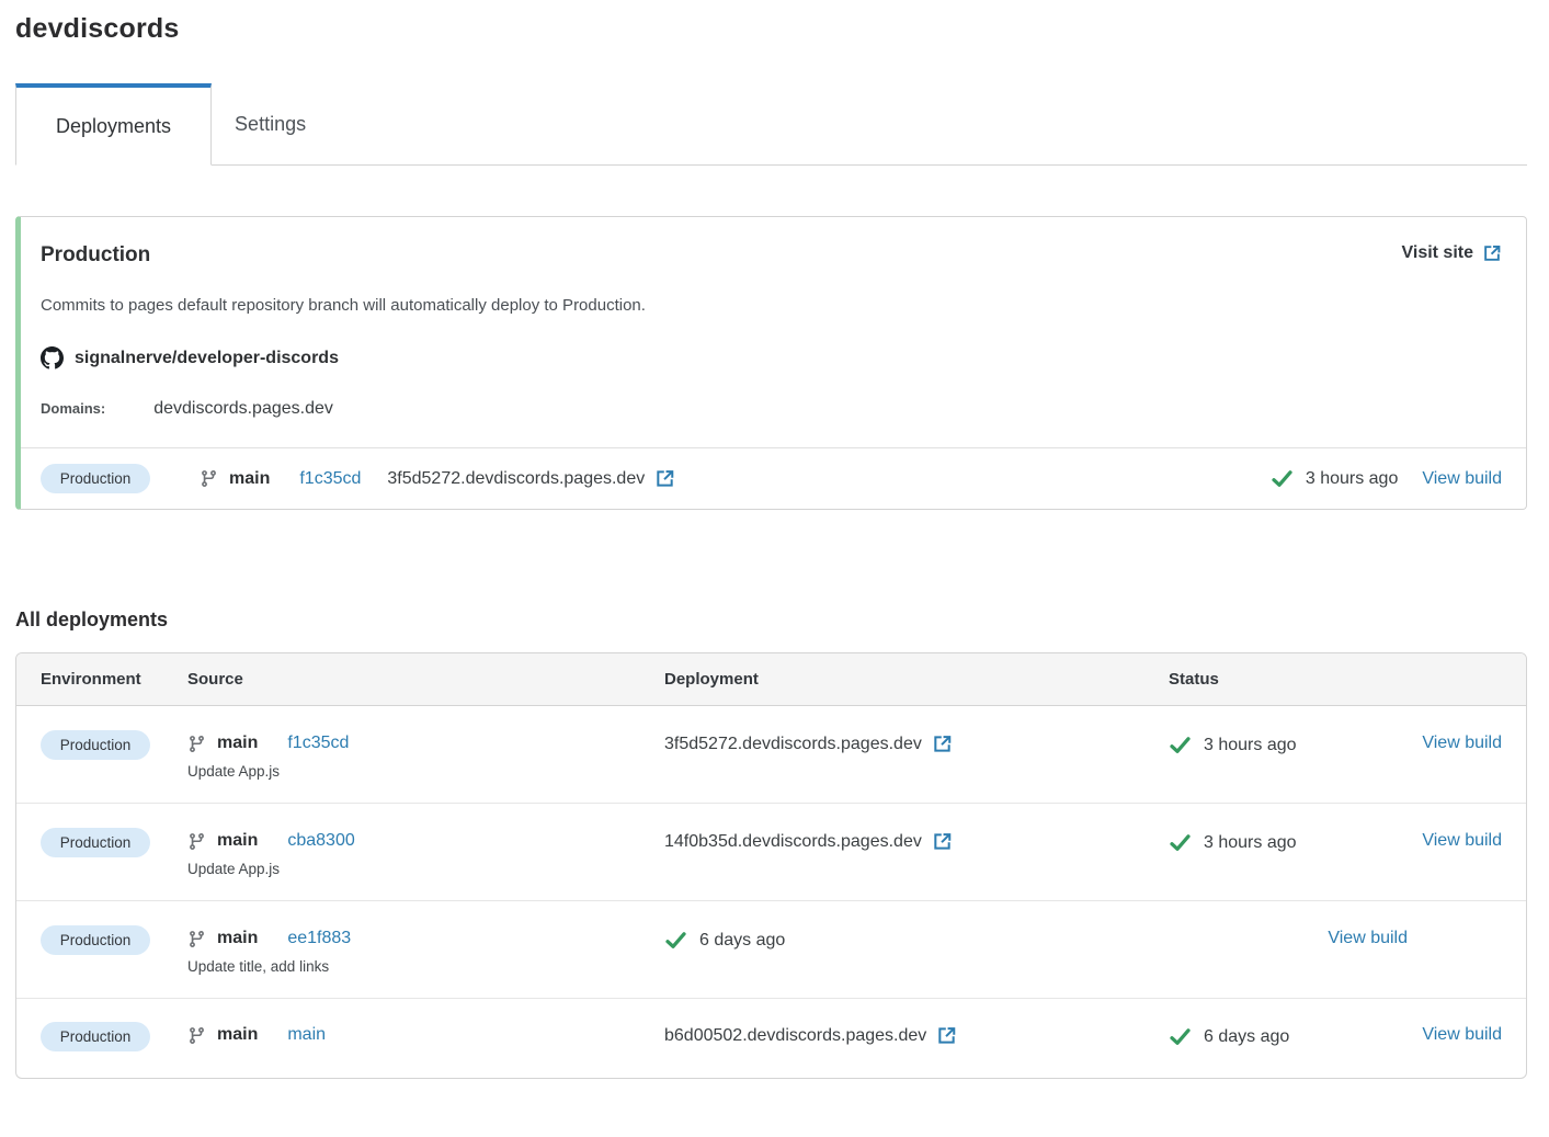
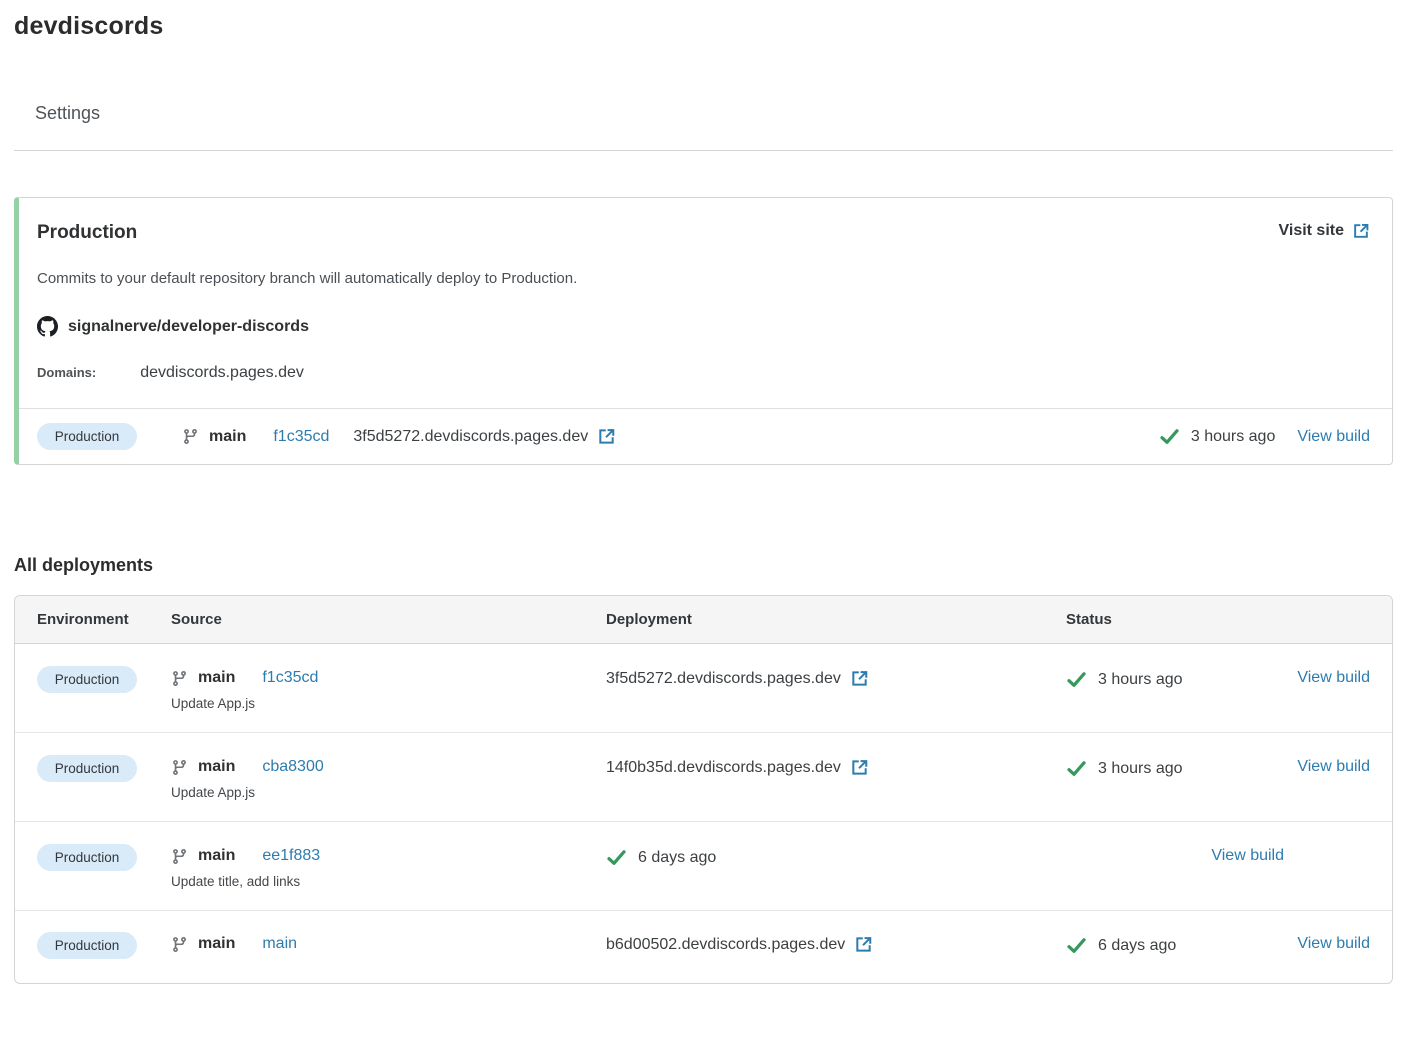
  devdiscords
- Deployments
  Settings
  Production
  Visit site
- Commits to pages default repository branch will automatically deploy to Production.
+ Commits to your default repository branch will automatically deploy to Production.
  signalnerve/developer-discords
  Domains:
  devdiscords.pages.dev
  Production
  main
  f1c35cd
  3f5d5272.devdiscords.pages.dev
  3 hours ago
  View build
  All deployments
  Environment
  Source
  Deployment
  Status
  Production
  main
  f1c35cd
  Update App.js
  3f5d5272.devdiscords.pages.dev
  3 hours ago
  View build
  Production
  main
  cba8300
  Update App.js
  14f0b35d.devdiscords.pages.dev
  3 hours ago
  View build
  Production
  main
  ee1f883
  Update title, add links
  6 days ago
  View build
  Production
  main
  main
  b6d00502.devdiscords.pages.dev
  6 days ago
  View build
